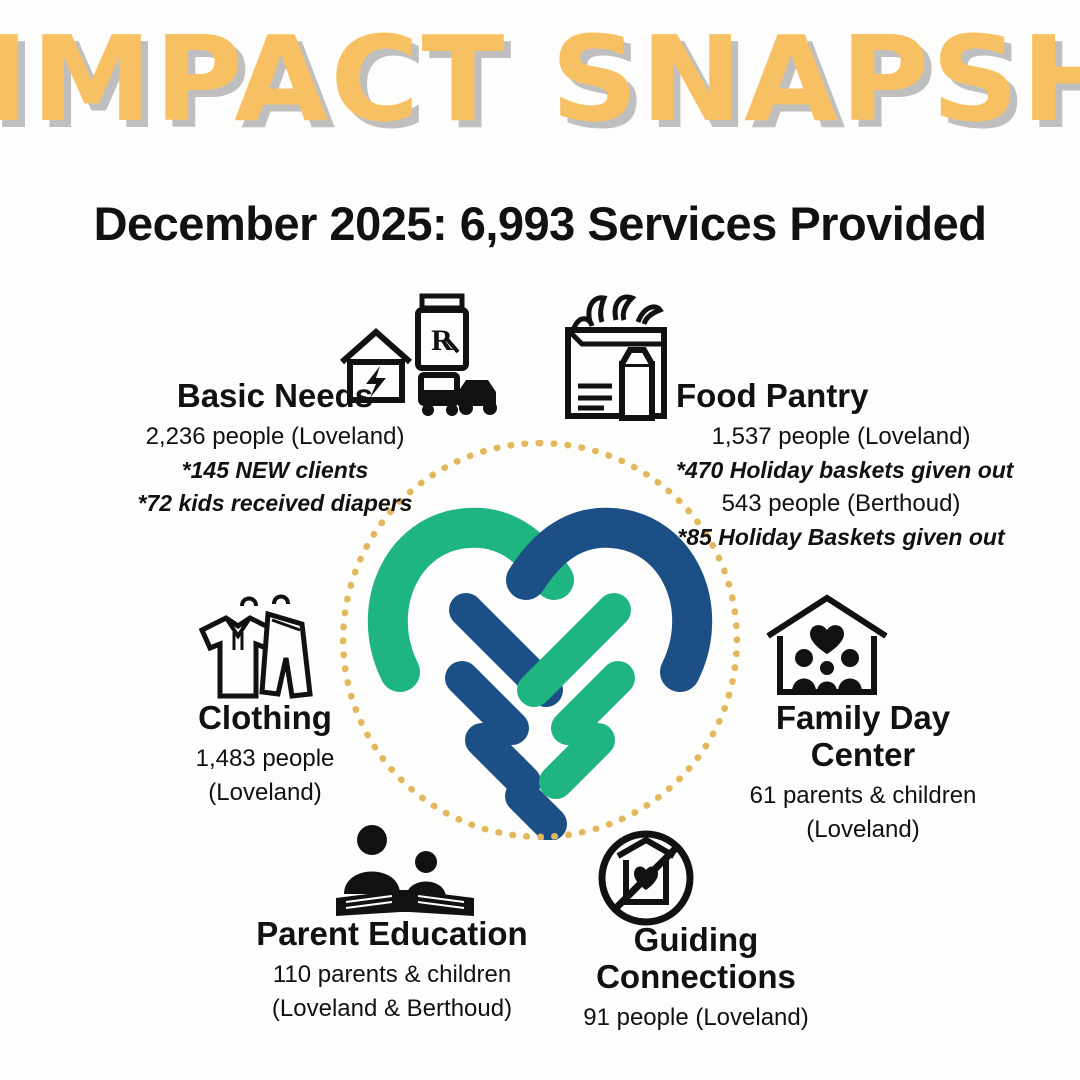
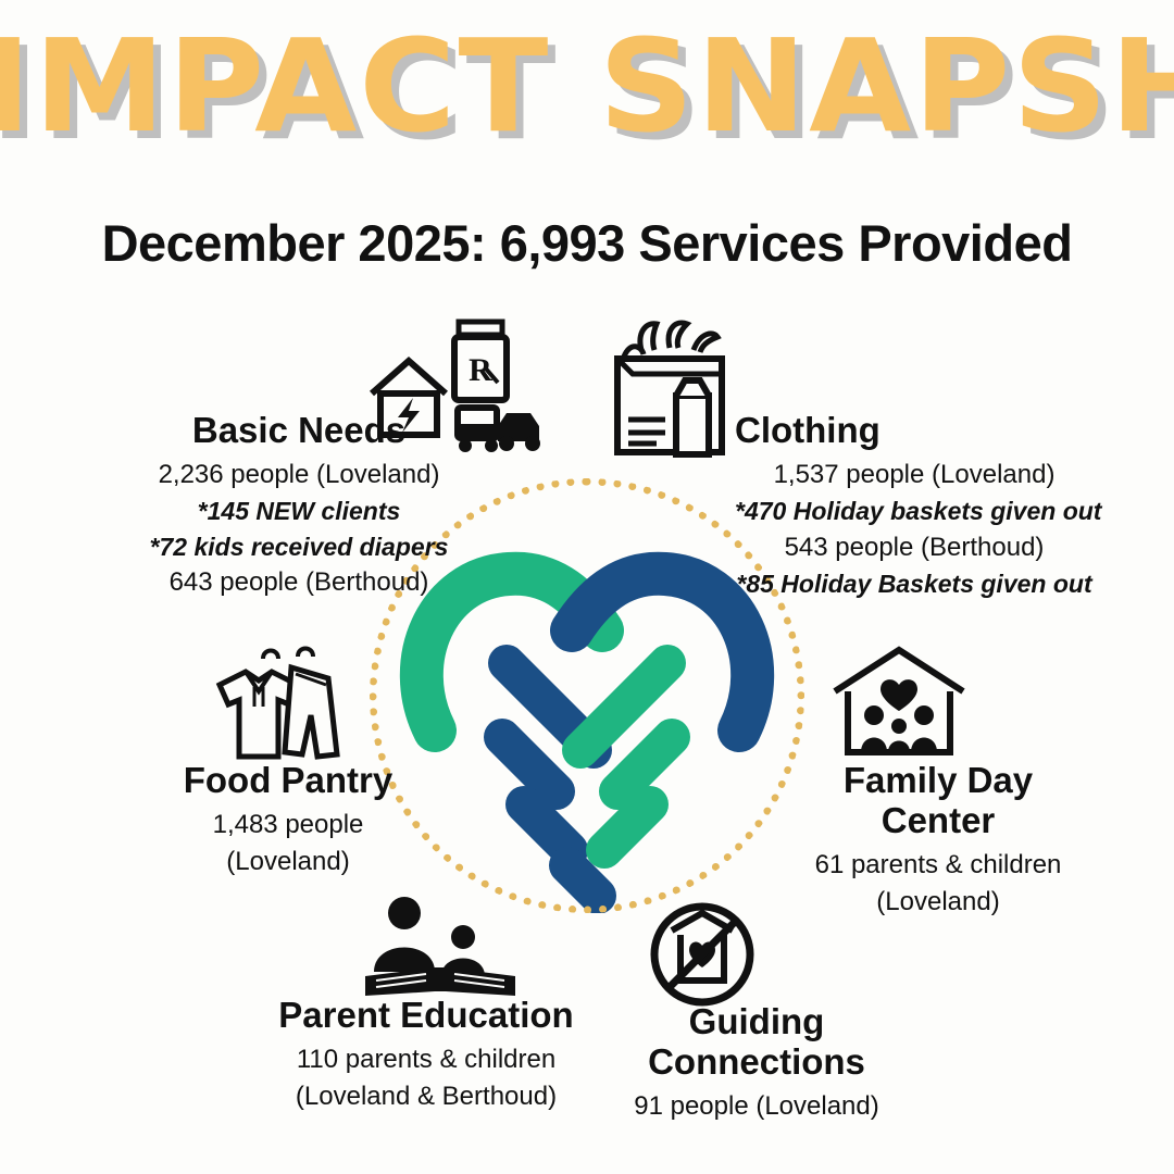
  IMPACT SNAPSH
  December 2025: 6,993 Services Provided
  R
  Basic Needs
  2,236 people (Loveland)
  *145 NEW clients
  *72 kids received diapers
+ 643 people (Berthoud)
- Food Pantry
+ Clothing
  1,537 people (Loveland)
  *470 Holiday baskets given out
  543 people (Berthoud)
  *85 Holiday Baskets given out
- Clothing
+ Food Pantry
  1,483 people
  (Loveland)
  Family Day
  Center
  61 parents & children
  (Loveland)
  Parent Education
  110 parents & children
  (Loveland & Berthoud)
  Guiding
  Connections
  91 people (Loveland)
